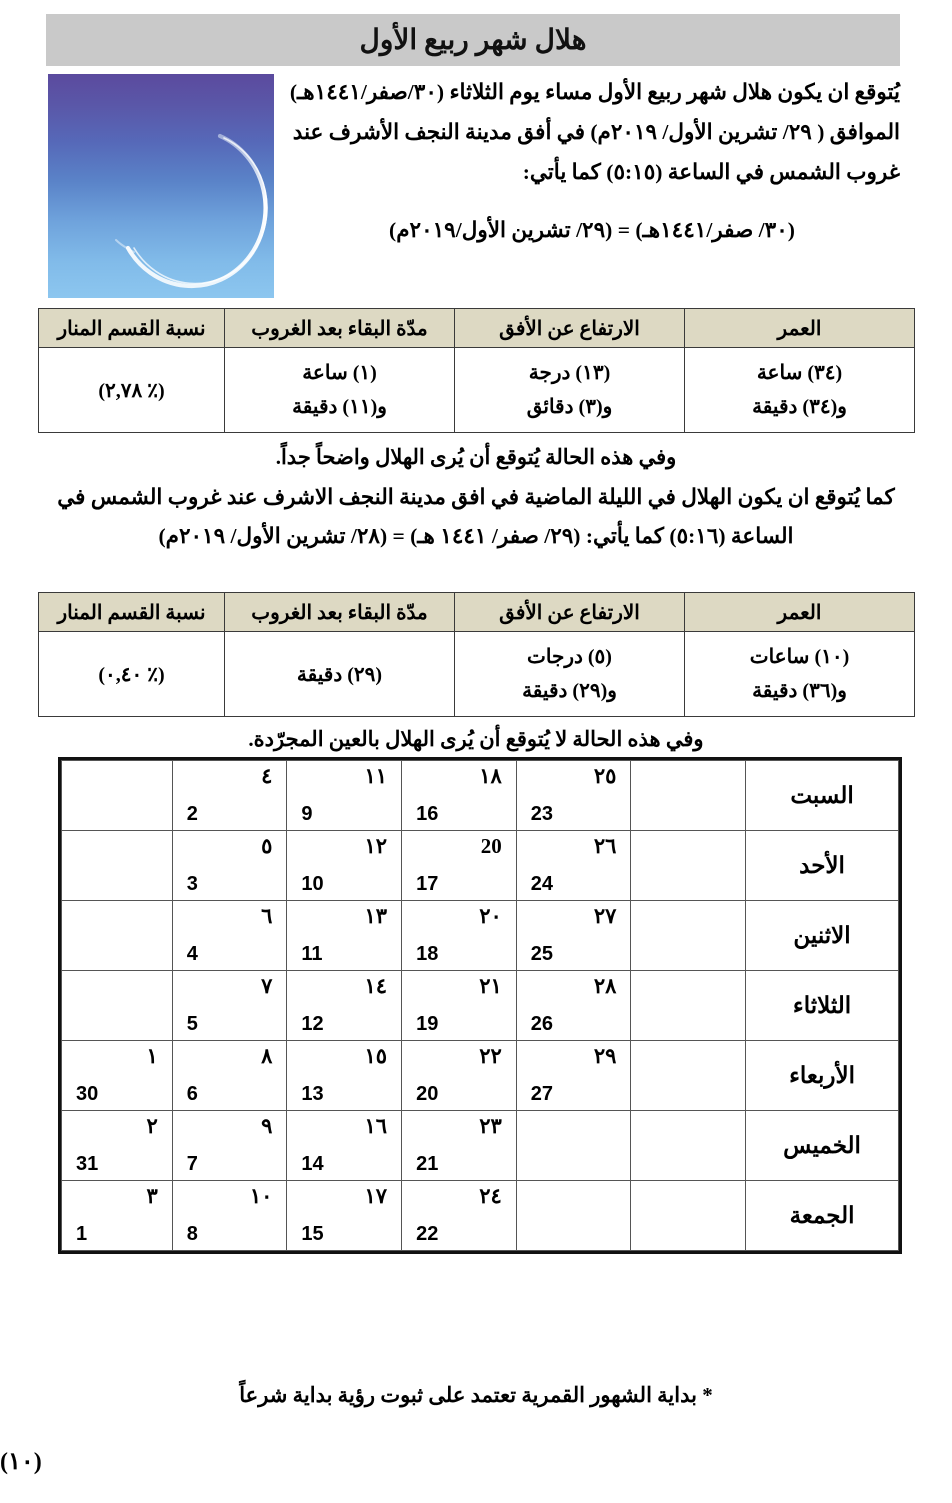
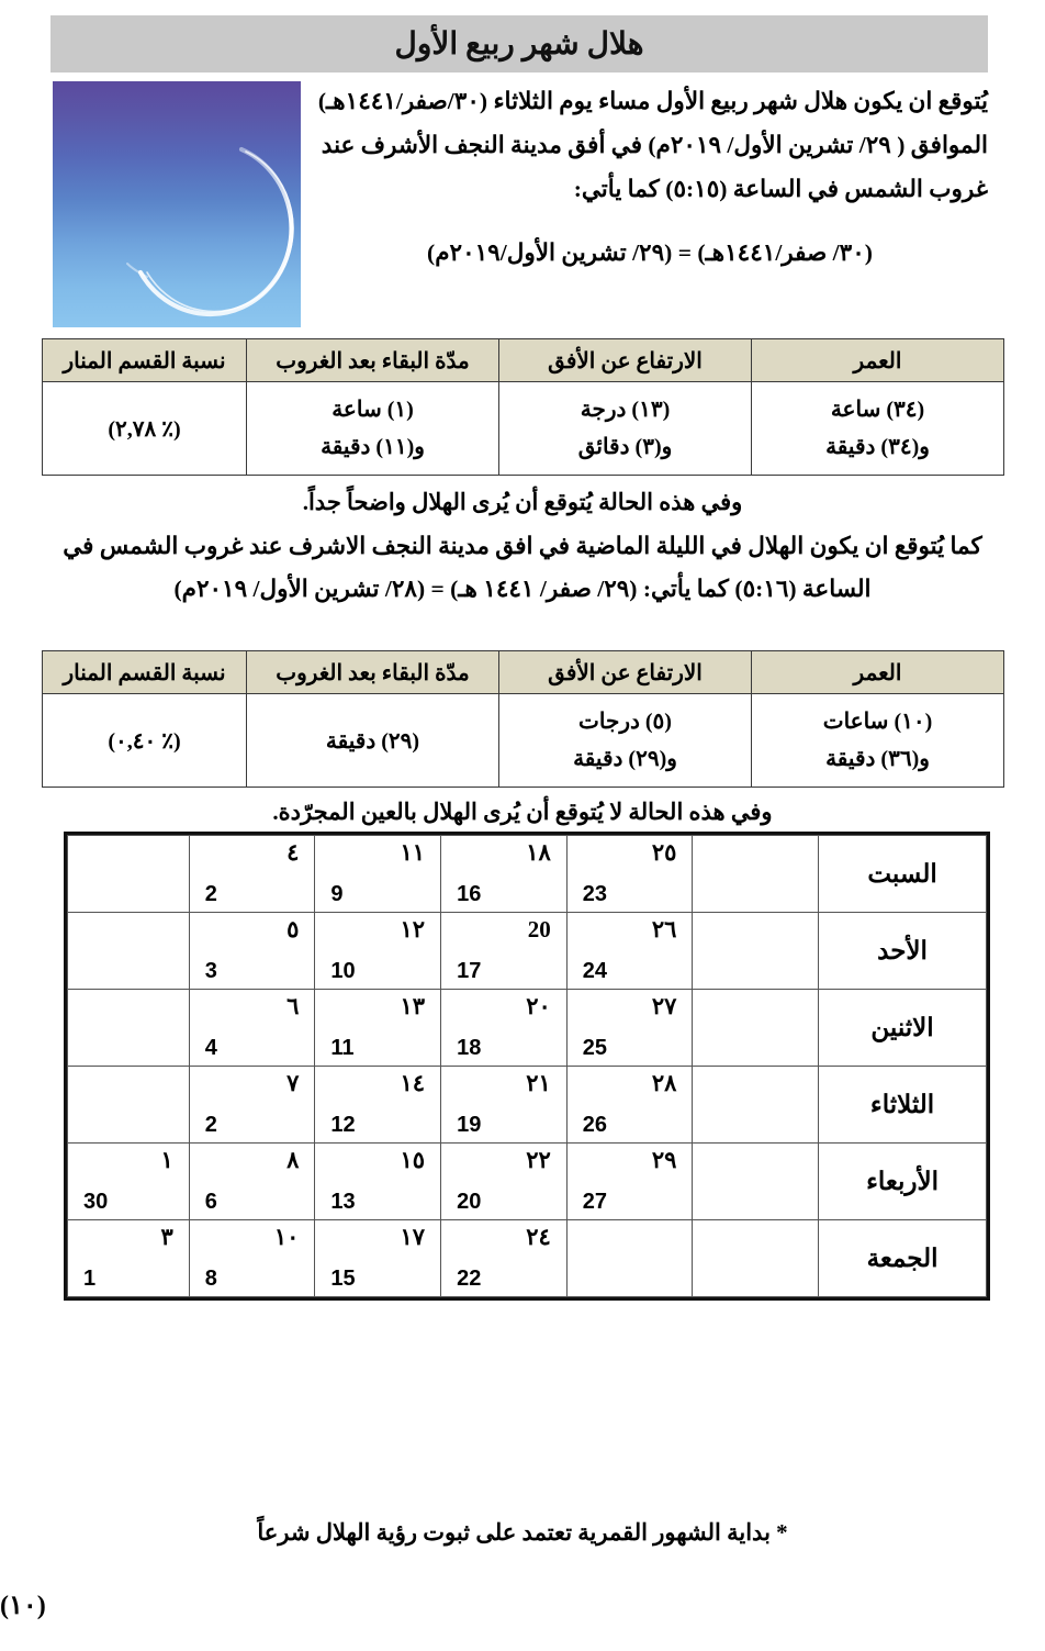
  هلال شهر ربيع الأول
  يُتوقع ان يكون هلال شهر ربيع الأول مساء يوم الثلاثاء (٣٠/صفر/١٤٤١هـ) الموافق ( ٢٩/ تشرين الأول/ ٢٠١٩م) في أفق مدينة النجف الأشرف عند غروب الشمس في الساعة (٥:١٥) كما يأتي:
  (٣٠/ صفر/١٤٤١هـ) = (٢٩/ تشرين الأول/٢٠١٩م)
  العمر	الارتفاع عن الأفق	مدّة البقاء بعد الغروب	نسبة القسم المنار
  (٣٤) ساعة و(٣٤) دقيقة	(١٣) درجة و(٣) دقائق	(١) ساعة و(١١) دقيقة	(٪ ٢,٧٨)
  وفي هذه الحالة يُتوقع أن يُرى الهلال واضحاً جداً.
  كما يُتوقع ان يكون الهلال في الليلة الماضية في افق مدينة النجف الاشرف عند غروب الشمس في الساعة (٥:١٦) كما يأتي: (٢٩/ صفر/ ١٤٤١ هـ) = (٢٨/ تشرين الأول/ ٢٠١٩م)
  العمر	الارتفاع عن الأفق	مدّة البقاء بعد الغروب	نسبة القسم المنار
  (١٠) ساعات و(٣٦) دقيقة	(٥) درجات و(٢٩) دقيقة	(٢٩) دقيقة	(٪ ٠,٤٠)
  وفي هذه الحالة لا يُتوقع أن يُرى الهلال بالعين المجرّدة.
  السبت		٢٥23	١٨16	١١9	٤2
  الأحد		٢٦24	2017	١٢10	٥3
  الاثنين		٢٧25	٢٠18	١٣11	٦4
- الثلاثاء		٢٨26	٢١19	١٤12	٧5
+ الثلاثاء		٢٨26	٢١19	١٤12	٧2
  الأربعاء		٢٩27	٢٢20	١٥13	٨6	١30
- الخميس			٢٣21	١٦14	٩7	٢31
  الجمعة			٢٤22	١٧15	١٠8	٣1
- * بداية الشهور القمرية تعتمد على ثبوت رؤية بداية شرعاً
+ * بداية الشهور القمرية تعتمد على ثبوت رؤية الهلال شرعاً
  (١٠)
